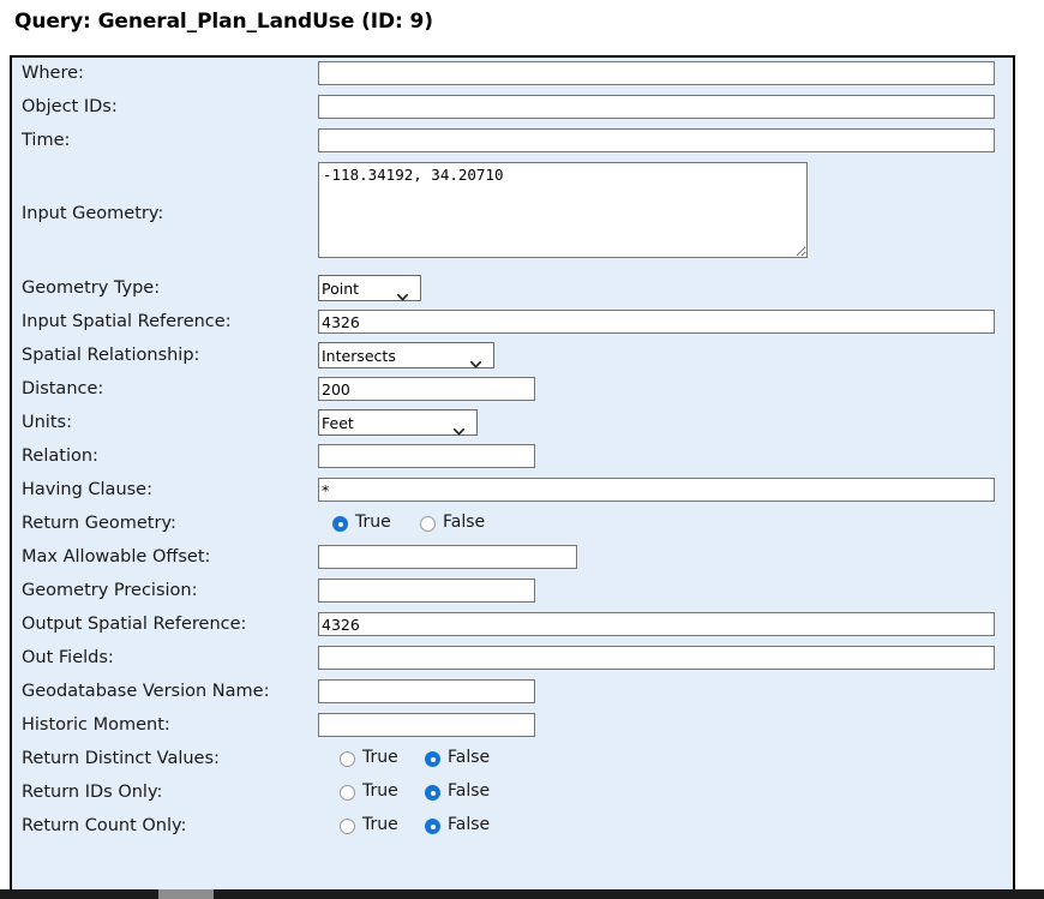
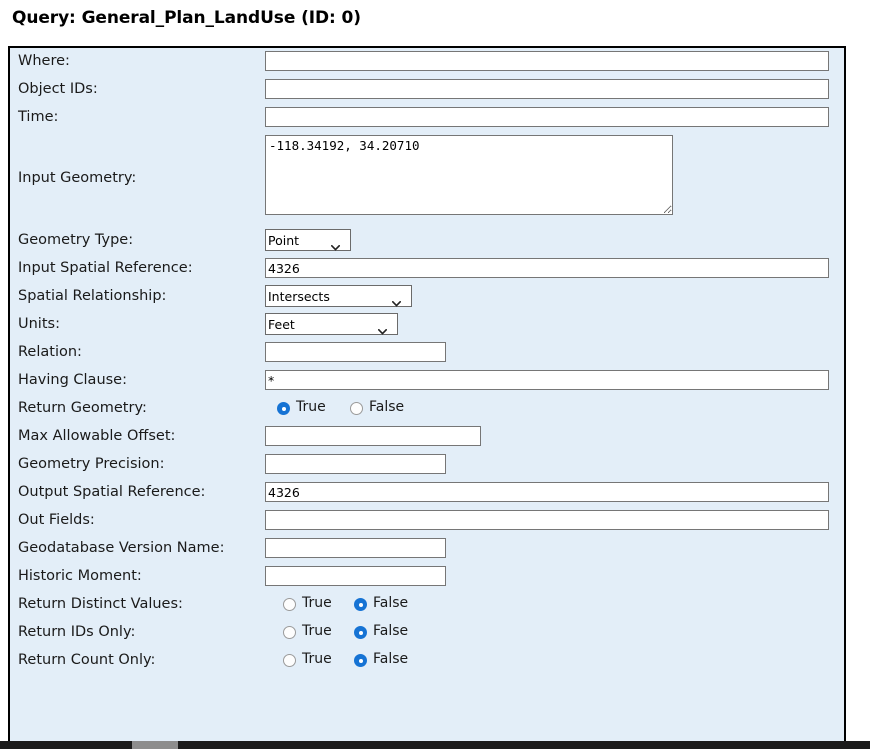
- Query: General_Plan_LandUse (ID: 9)
+ Query: General_Plan_LandUse (ID: 0)
  Where:
  Object IDs:
  Time:
  Input Geometry:
  -118.34192, 34.20710
  Geometry Type:
  Point
  Input Spatial Reference:
  4326
  Spatial Relationship:
  Intersects
- Distance:
- 200
  Units:
  Feet
  Relation:
  Having Clause:
  *
  Return Geometry:
  True
  False
  Max Allowable Offset:
  Geometry Precision:
  Output Spatial Reference:
  4326
  Out Fields:
  Geodatabase Version Name:
  Historic Moment:
  Return Distinct Values:
  True
  False
  Return IDs Only:
  True
  False
  Return Count Only:
  True
  False
